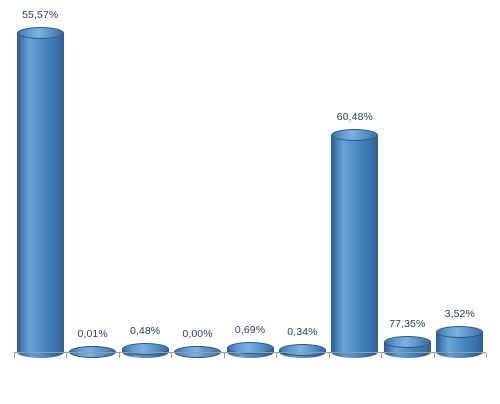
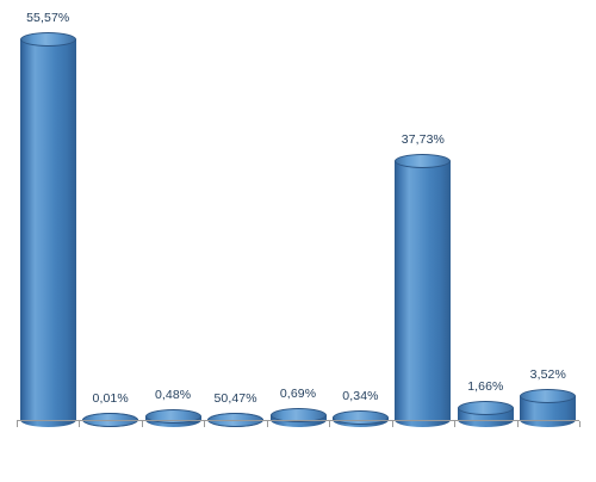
  55,57%
  0,01%
  0,48%
- 0,00%
+ 50,47%
  0,69%
  0,34%
- 60,48%
+ 37,73%
- 77,35%
+ 1,66%
  3,52%
